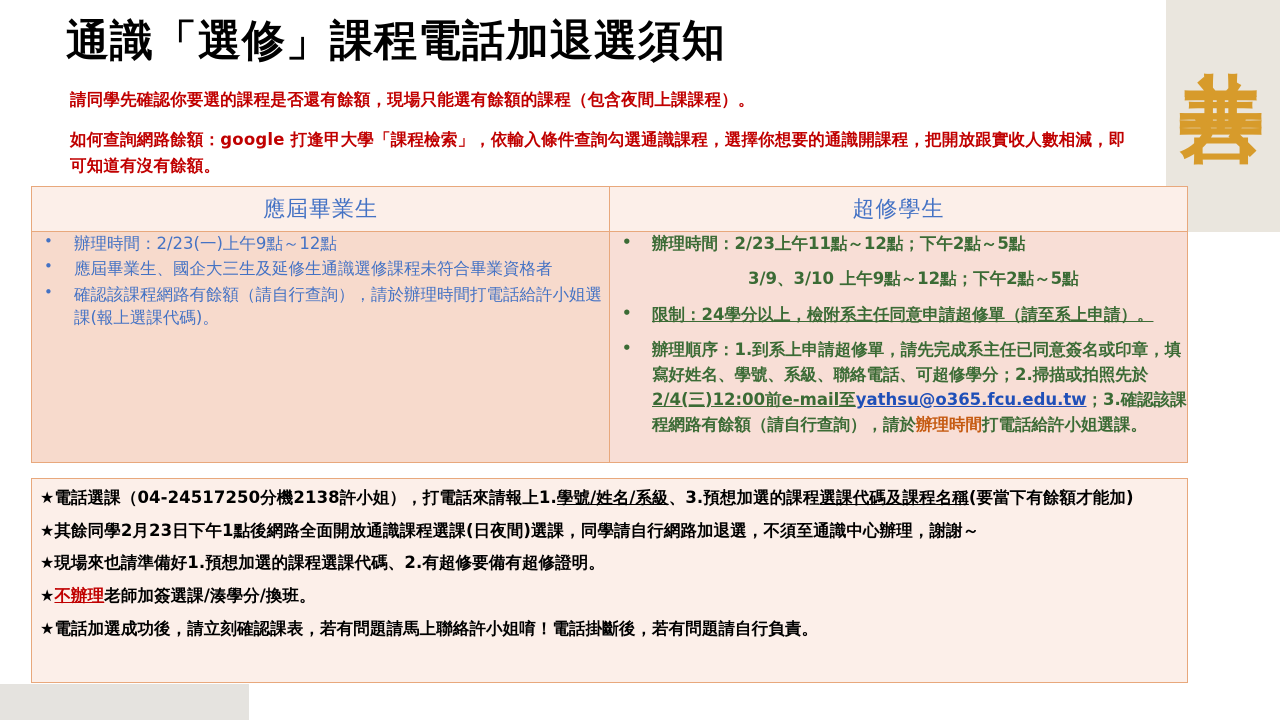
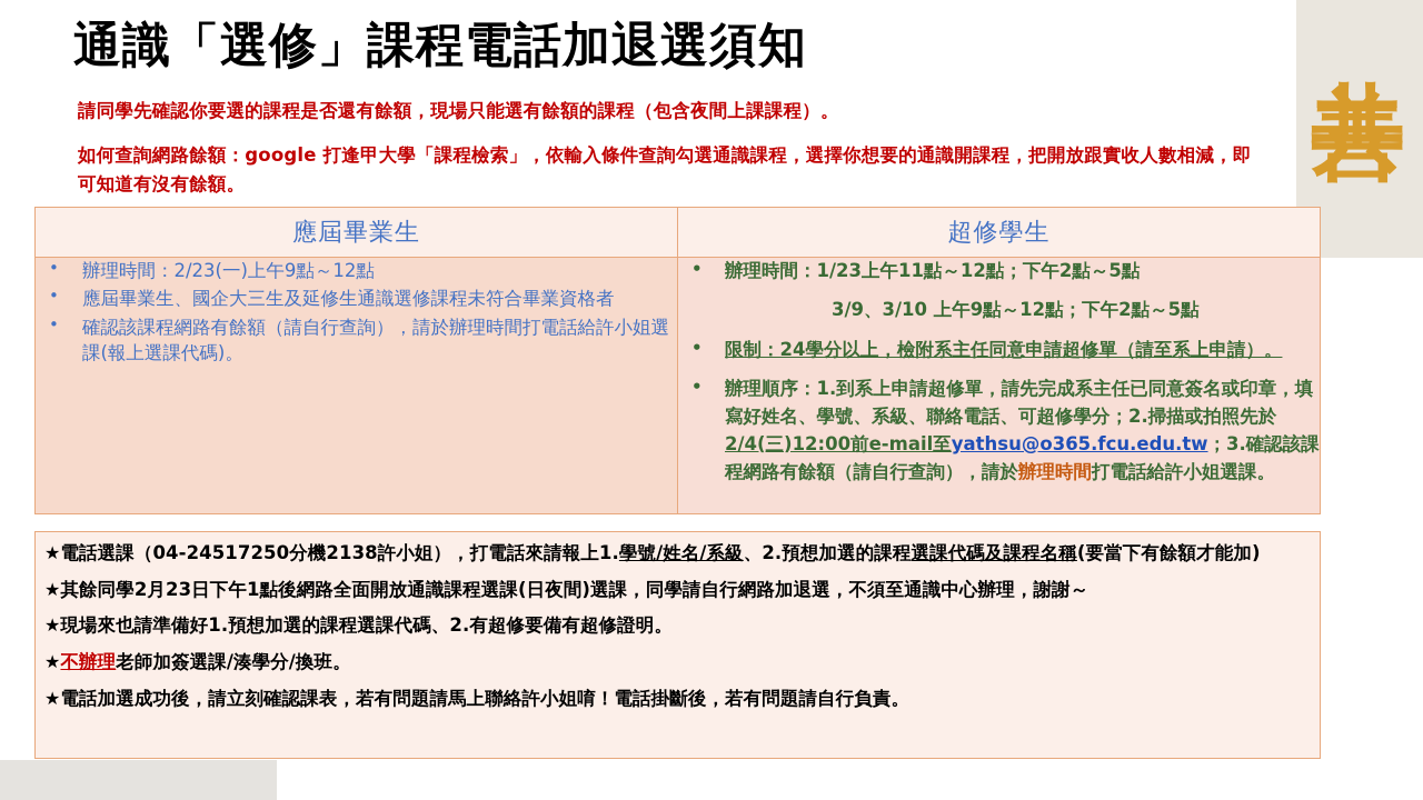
  通識「選修」課程電話加退選須知
  請同學先確認你要選的課程是否還有餘額，現場只能選有餘額的課程（包含夜間上課課程）。
  如何查詢網路餘額：google 打逢甲大學「課程檢索」，依輸入條件查詢勾選通識課程，選擇你想要的通識開課程，把開放跟實收人數相減，即可知道有沒有餘額。
  應屆畢業生	超修學生
- 辦理時間：2/23(一)上午9點～12點 應屆畢業生、國企大三生及延修生通識選修課程未符合畢業資格者 確認該課程網路有餘額（請自行查詢），請於辦理時間打電話給許小姐選課(報上選課代碼)。	辦理時間：2/23上午11點～12點；下午2點～5點 3/9、3/10 上午9點～12點；下午2點～5點 限制：24學分以上，檢附系主任同意申請超修單（請至系上申請）。 辦理順序：1.到系上申請超修單，請先完成系主任已同意簽名或印章，填寫好姓名、學號、系級、聯絡電話、可超修學分；2.掃描或拍照先於2/4(三)12:00前e-mail至yathsu@o365.fcu.edu.tw；3.確認該課程網路有餘額（請自行查詢），請於辦理時間打電話給許小姐選課。
+ 辦理時間：2/23(一)上午9點～12點 應屆畢業生、國企大三生及延修生通識選修課程未符合畢業資格者 確認該課程網路有餘額（請自行查詢），請於辦理時間打電話給許小姐選課(報上選課代碼)。	辦理時間：1/23上午11點～12點；下午2點～5點 3/9、3/10 上午9點～12點；下午2點～5點 限制：24學分以上，檢附系主任同意申請超修單（請至系上申請）。 辦理順序：1.到系上申請超修單，請先完成系主任已同意簽名或印章，填寫好姓名、學號、系級、聯絡電話、可超修學分；2.掃描或拍照先於2/4(三)12:00前e-mail至yathsu@o365.fcu.edu.tw；3.確認該課程網路有餘額（請自行查詢），請於辦理時間打電話給許小姐選課。
- ★電話選課（04-24517250分機2138許小姐），打電話來請報上1.學號/姓名/系級、3.預想加選的課程選課代碼及課程名稱(要當下有餘額才能加)
+ ★電話選課（04-24517250分機2138許小姐），打電話來請報上1.學號/姓名/系級、2.預想加選的課程選課代碼及課程名稱(要當下有餘額才能加)
  ★其餘同學2月23日下午1點後網路全面開放通識課程選課(日夜間)選課，同學請自行網路加退選，不須至通識中心辦理，謝謝～
  ★現場來也請準備好1.預想加選的課程選課代碼、2.有超修要備有超修證明。
  ★不辦理老師加簽選課/湊學分/換班。
  ★電話加選成功後，請立刻確認課表，若有問題請馬上聯絡許小姐唷！電話掛斷後，若有問題請自行負責。
